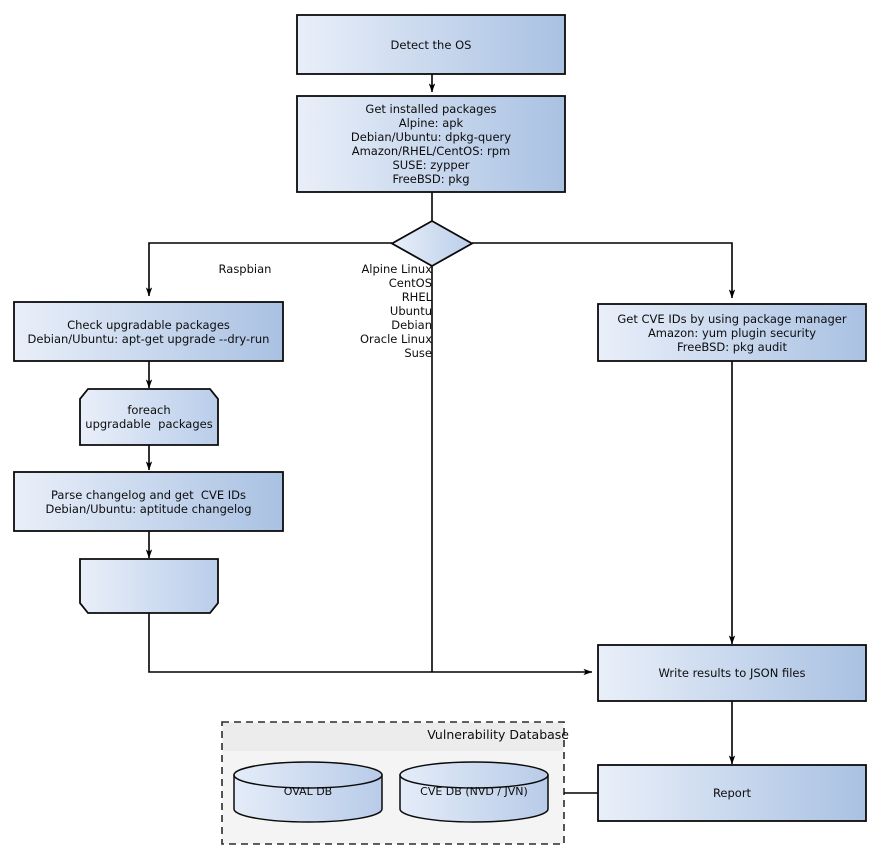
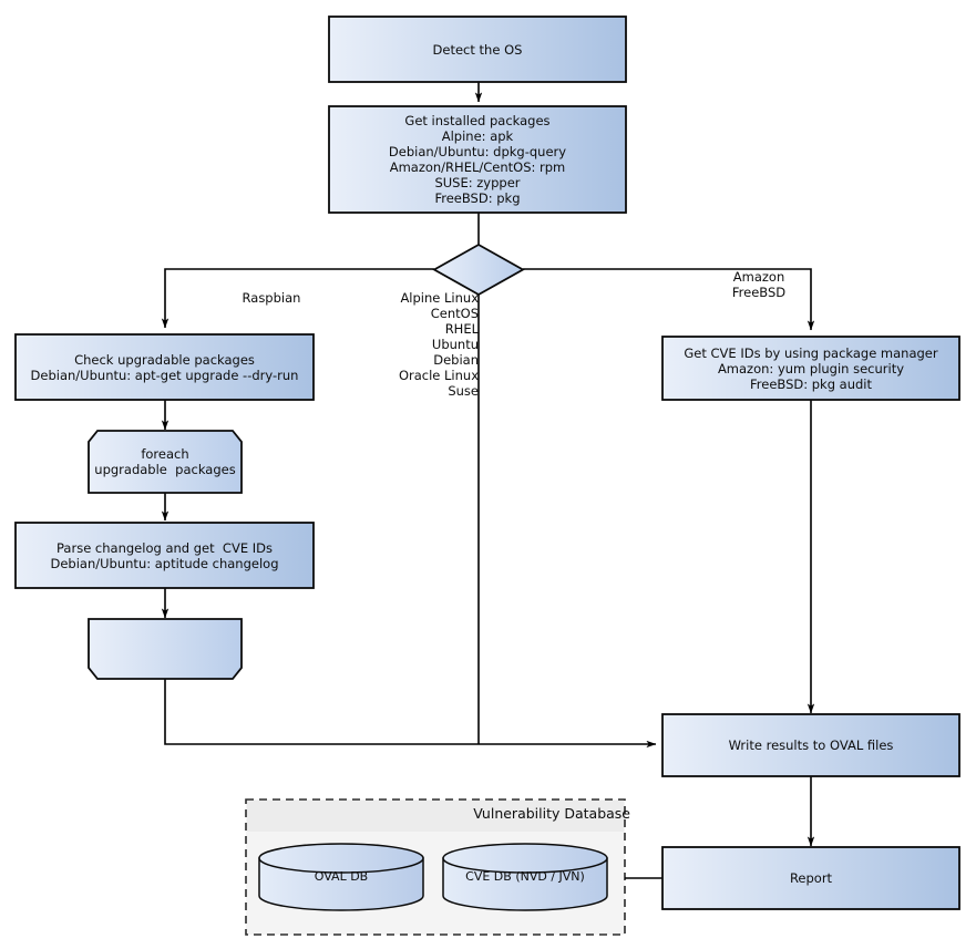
  Detect the OS
  Get installed packages
  Alpine: apk
  Debian/Ubuntu: dpkg-query
  Amazon/RHEL/CentOS: rpm
  SUSE: zypper
  FreeBSD: pkg
  Check upgradable packages
  Debian/Ubuntu: apt-get upgrade --dry-run
  foreach
  upgradable packages
  Parse changelog and get CVE IDs
  Debian/Ubuntu: aptitude changelog
  Get CVE IDs by using package manager
  Amazon: yum plugin security
  FreeBSD: pkg audit
- Write results to JSON files
+ Write results to OVAL files
  Report
  OVAL DB
  CVE DB (NVD / JVN)
  Raspbian
  Alpine Linux
  CentOS
  RHEL
  Ubuntu
  Debian
  Oracle Linux
  Suse
+ Amazon
+ FreeBSD
  Vulnerability Database
